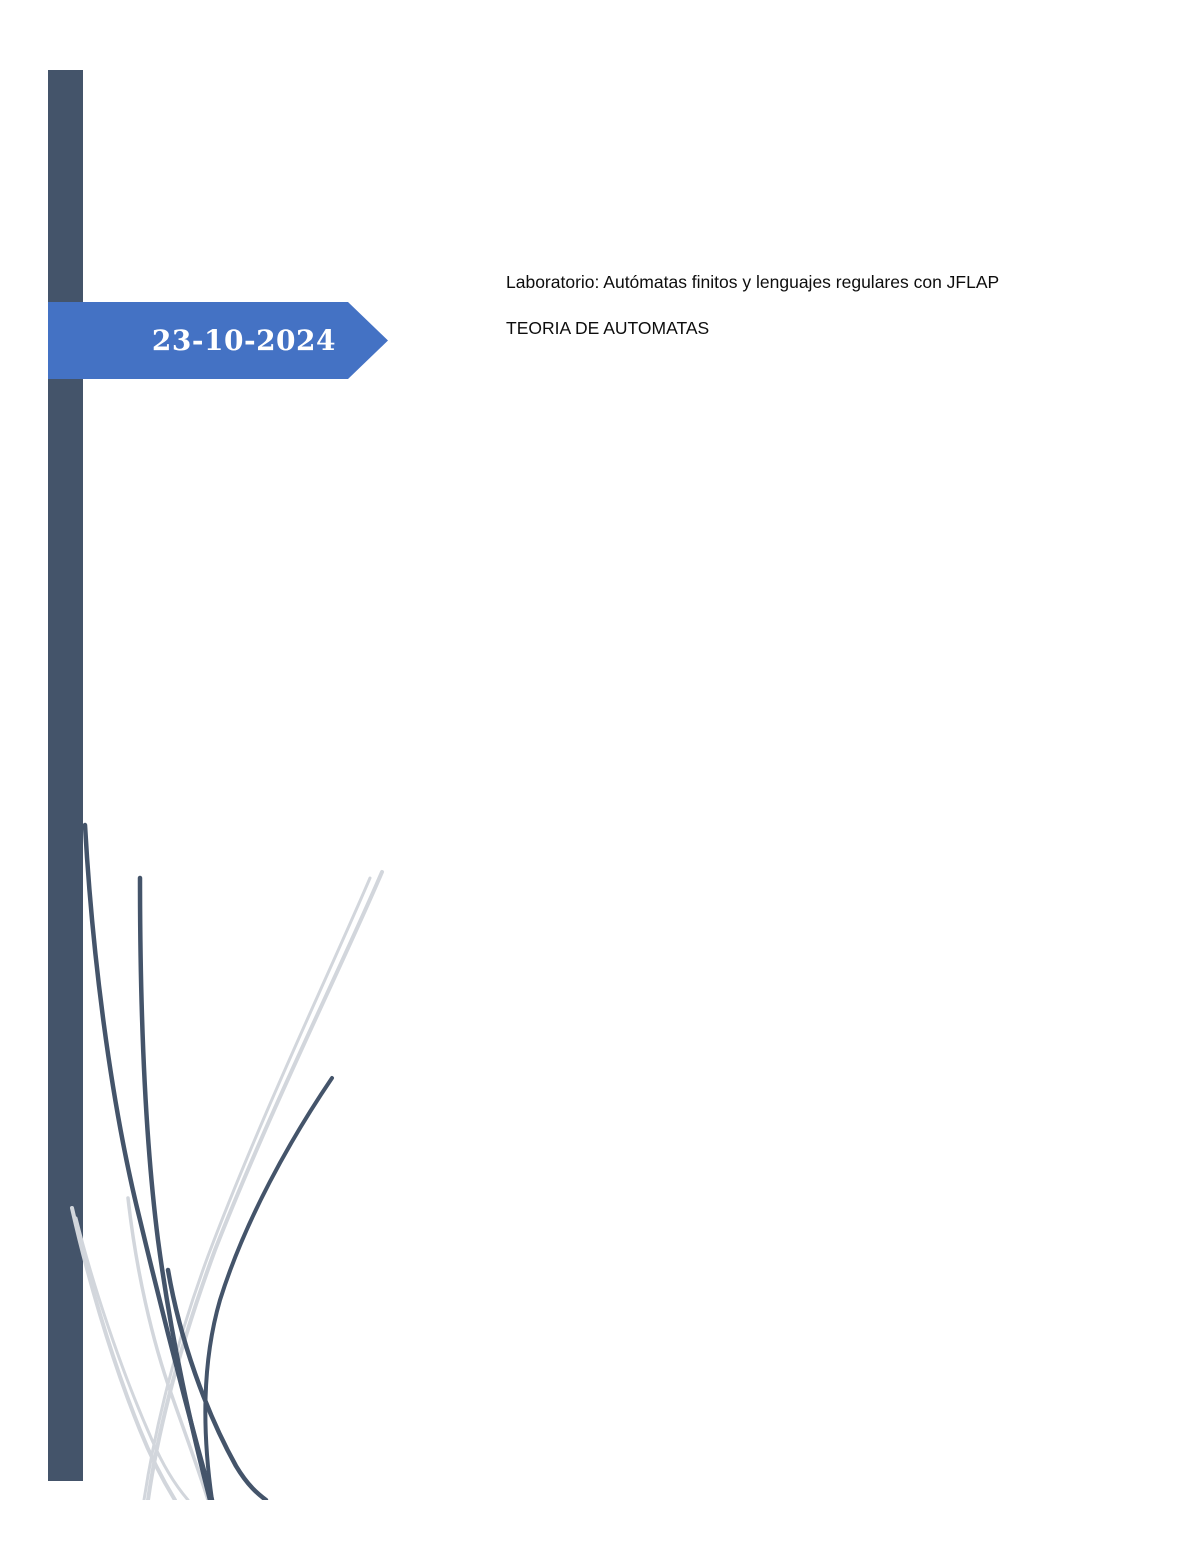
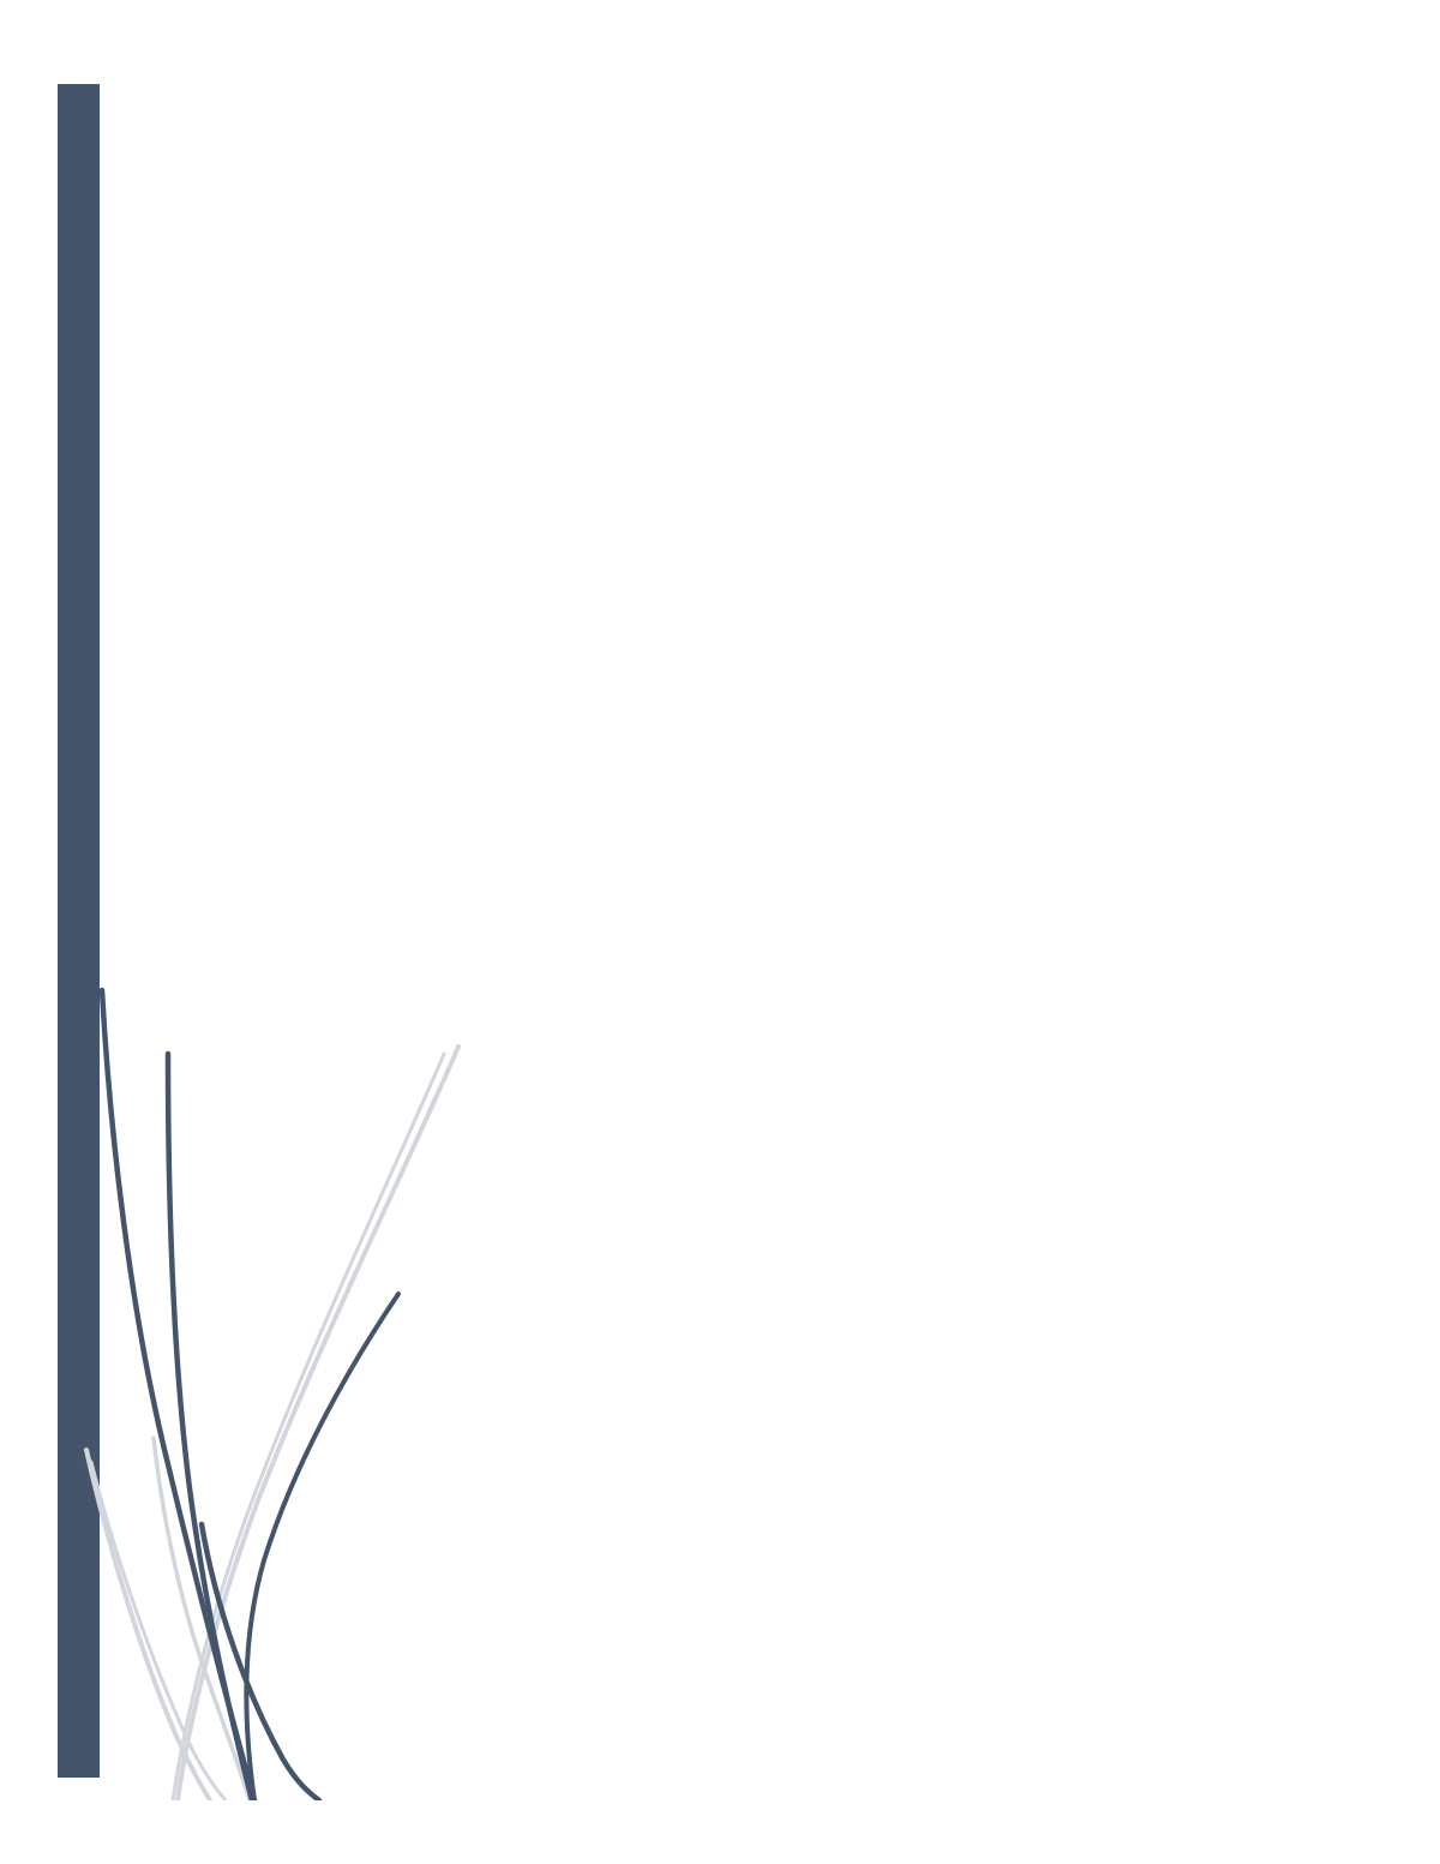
- 23-10-2024
- Laboratorio: Autómatas finitos y lenguajes regulares con JFLAP
- TEORIA DE AUTOMATAS
